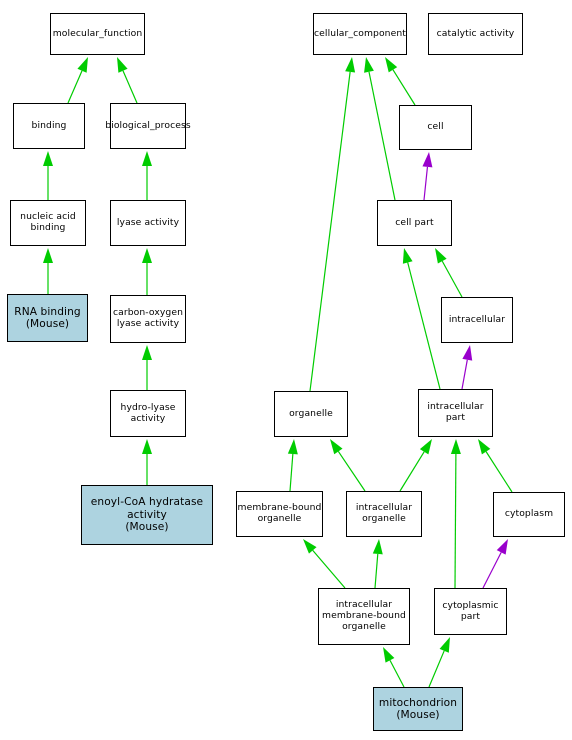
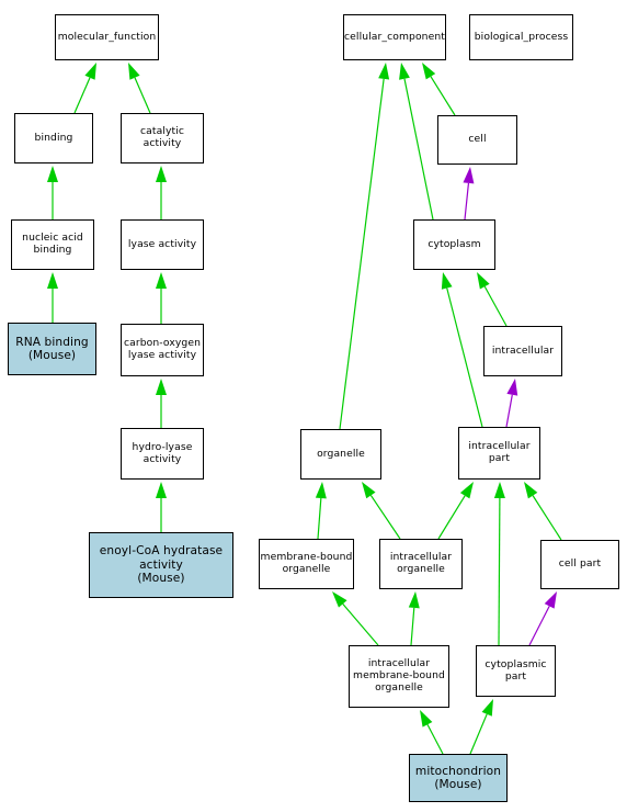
  molecular_function
  binding
- biological_process
+ catalytic activity
  nucleic acid
  binding
  lyase activity
  RNA binding
  (Mouse)
  carbon-oxygen
  lyase activity
  hydro-lyase
  activity
  enoyl-CoA hydratase
  activity
  (Mouse)
  cellular_component
- catalytic activity
+ biological_process
  cell
- cell part
+ cytoplasm
  intracellular
  organelle
  intracellular
  part
  membrane-bound
  organelle
  intracellular
  organelle
- cytoplasm
+ cell part
  intracellular
  membrane-bound
  organelle
  cytoplasmic
  part
  mitochondrion
  (Mouse)
